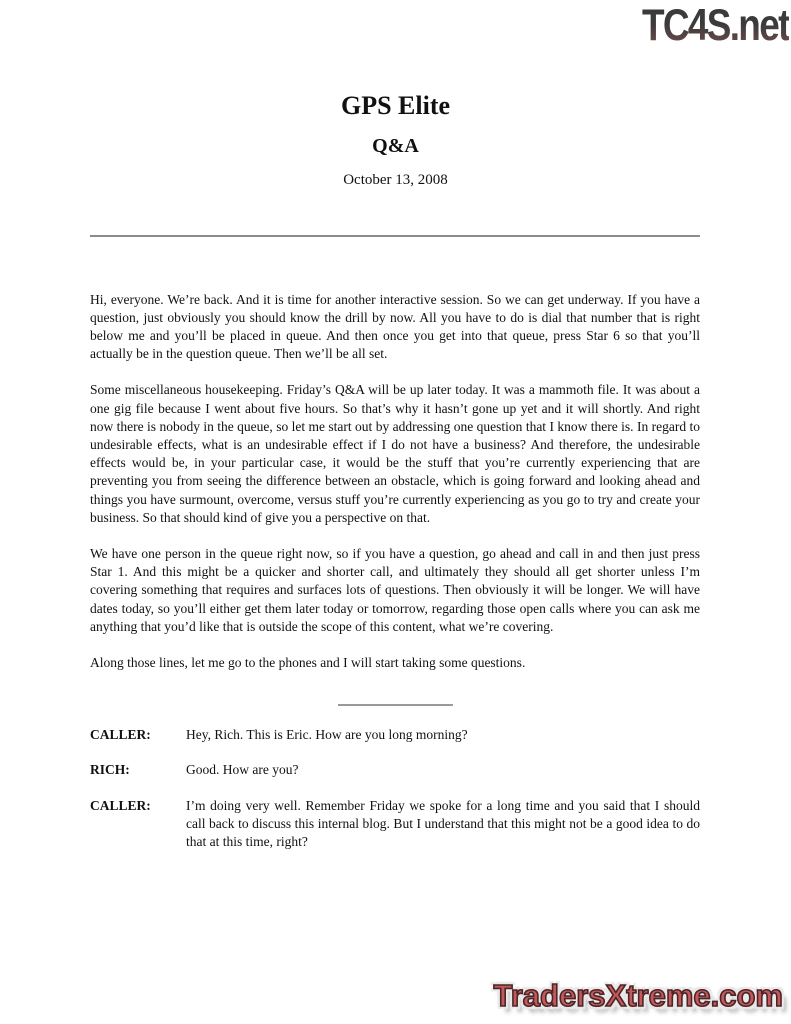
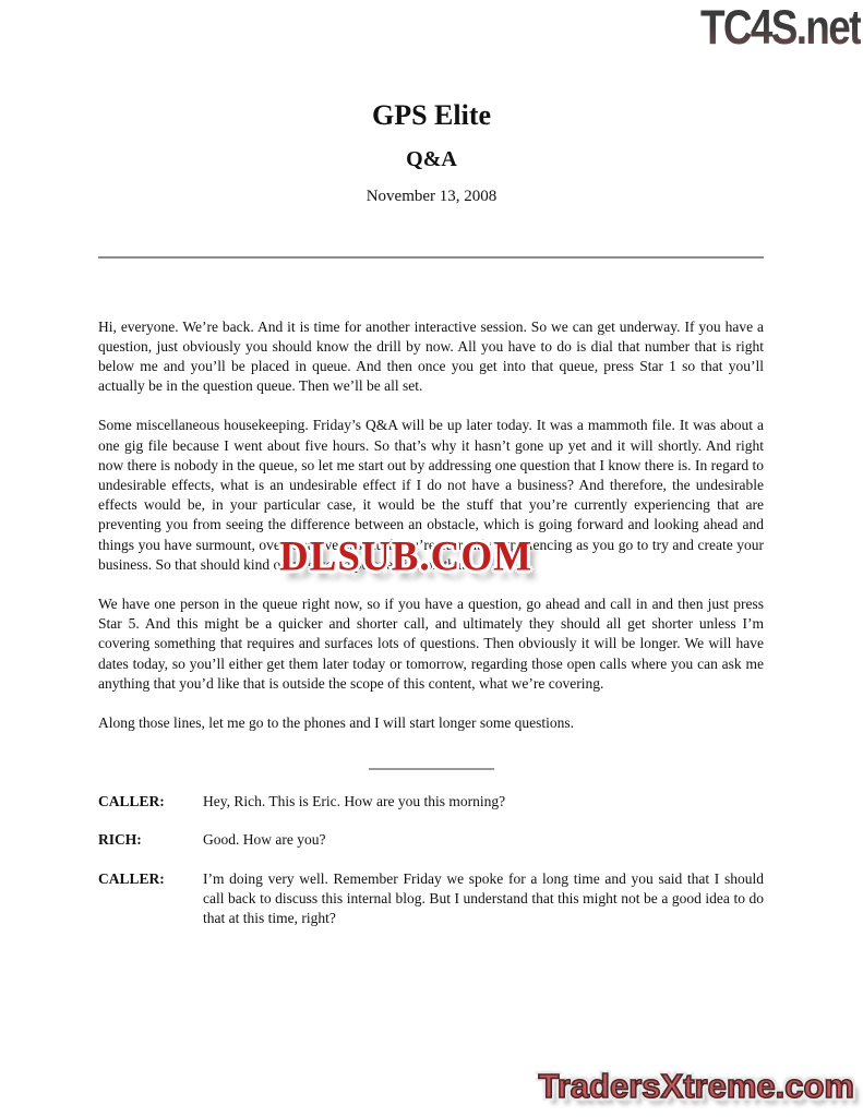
  TC4S.net
  GPS Elite
  Q&A
- October 13, 2008
+ November 13, 2008
- Hi, everyone. We’re back. And it is time for another interactive session. So we can get underway. If you have a question, just obviously you should know the drill by now. All you have to do is dial that number that is right below me and you’ll be placed in queue. And then once you get into that queue, press Star 6 so that you’ll actually be in the question queue. Then we’ll be all set.
+ Hi, everyone. We’re back. And it is time for another interactive session. So we can get underway. If you have a question, just obviously you should know the drill by now. All you have to do is dial that number that is right below me and you’ll be placed in queue. And then once you get into that queue, press Star 1 so that you’ll actually be in the question queue. Then we’ll be all set.
  Some miscellaneous housekeeping. Friday’s Q&A will be up later today. It was a mammoth file. It was about a one gig file because I went about five hours. So that’s why it hasn’t gone up yet and it will shortly. And right now there is nobody in the queue, so let me start out by addressing one question that I know there is. In regard to undesirable effects, what is an undesirable effect if I do not have a business? And therefore, the undesirable effects would be, in your particular case, it would be the stuff that you’re currently experiencing that are preventing you from seeing the difference between an obstacle, which is going forward and looking ahead and things you have surmount, overcome, versus stuff you’re currently experiencing as you go to try and create your business. So that should kind of give you a perspective on that.
- We have one person in the queue right now, so if you have a question, go ahead and call in and then just press Star 1. And this might be a quicker and shorter call, and ultimately they should all get shorter unless I’m covering something that requires and surfaces lots of questions. Then obviously it will be longer. We will have dates today, so you’ll either get them later today or tomorrow, regarding those open calls where you can ask me anything that you’d like that is outside the scope of this content, what we’re covering.
+ We have one person in the queue right now, so if you have a question, go ahead and call in and then just press Star 5. And this might be a quicker and shorter call, and ultimately they should all get shorter unless I’m covering something that requires and surfaces lots of questions. Then obviously it will be longer. We will have dates today, so you’ll either get them later today or tomorrow, regarding those open calls where you can ask me anything that you’d like that is outside the scope of this content, what we’re covering.
- Along those lines, let me go to the phones and I will start taking some questions.
+ Along those lines, let me go to the phones and I will start longer some questions.
  CALLER:
- Hey, Rich. This is Eric. How are you long morning?
+ Hey, Rich. This is Eric. How are you this morning?
  RICH:
  Good. How are you?
  CALLER:
  I’m doing very well. Remember Friday we spoke for a long time and you said that I should call back to discuss this internal blog. But I understand that this might not be a good idea to do that at this time, right?
+ DLSUB.COM
  TradersXtreme.com
